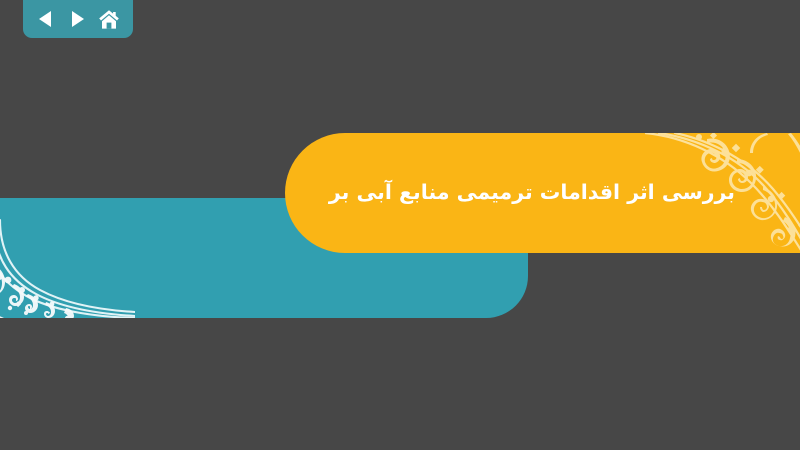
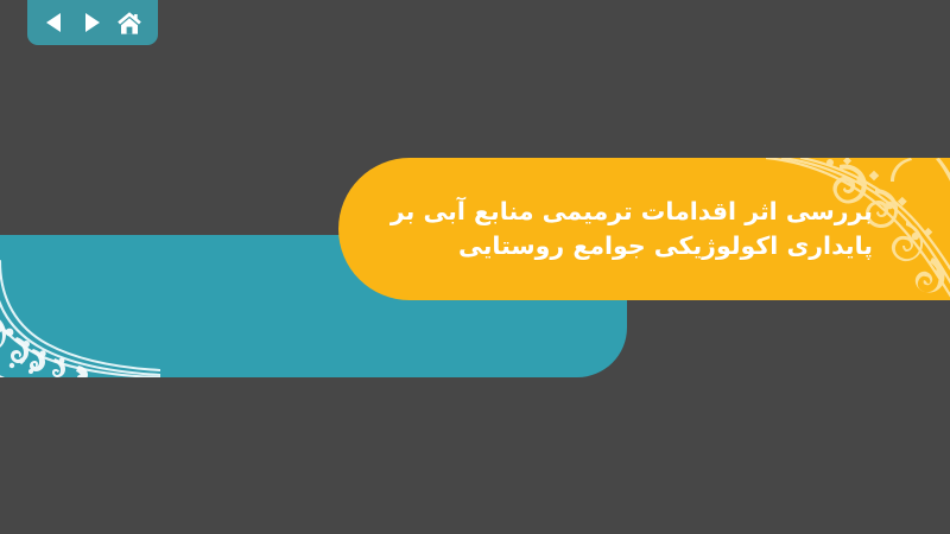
  بررسی اثر اقدامات ترمیمی منابع آبی بر
+ پایداری اکولوژیکی جوامع روستایی
